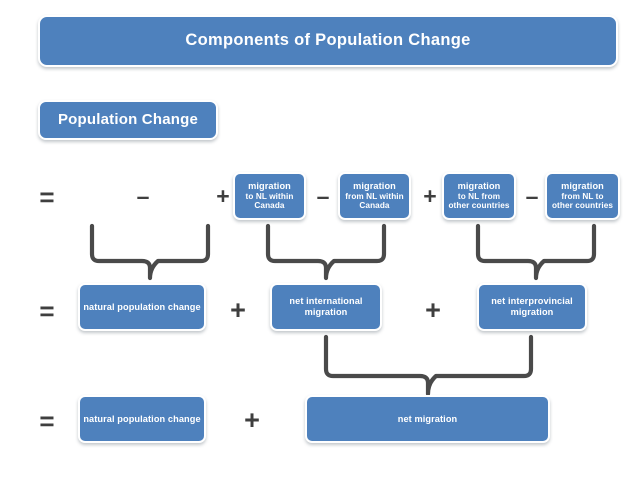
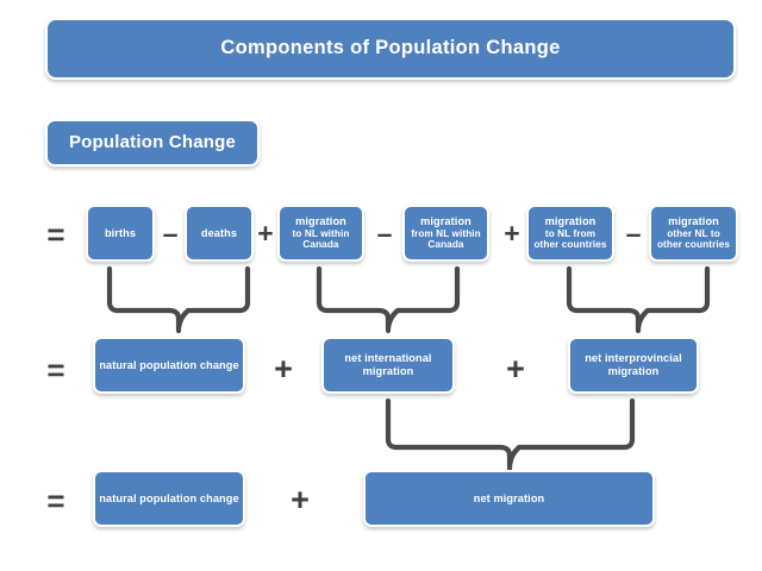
  Components of Population Change
  Population Change
  =
+ births
  –
+ deaths
  +
  migration
  to NL within Canada
  –
  migration
  from NL within Canada
  +
  migration
  to NL from other countries
  –
  migration
- from NL to other countries
+ other NL to other countries
  =
  natural population change
  +
  net international migration
  +
  net interprovincial migration
  =
  natural population change
  +
  net migration
